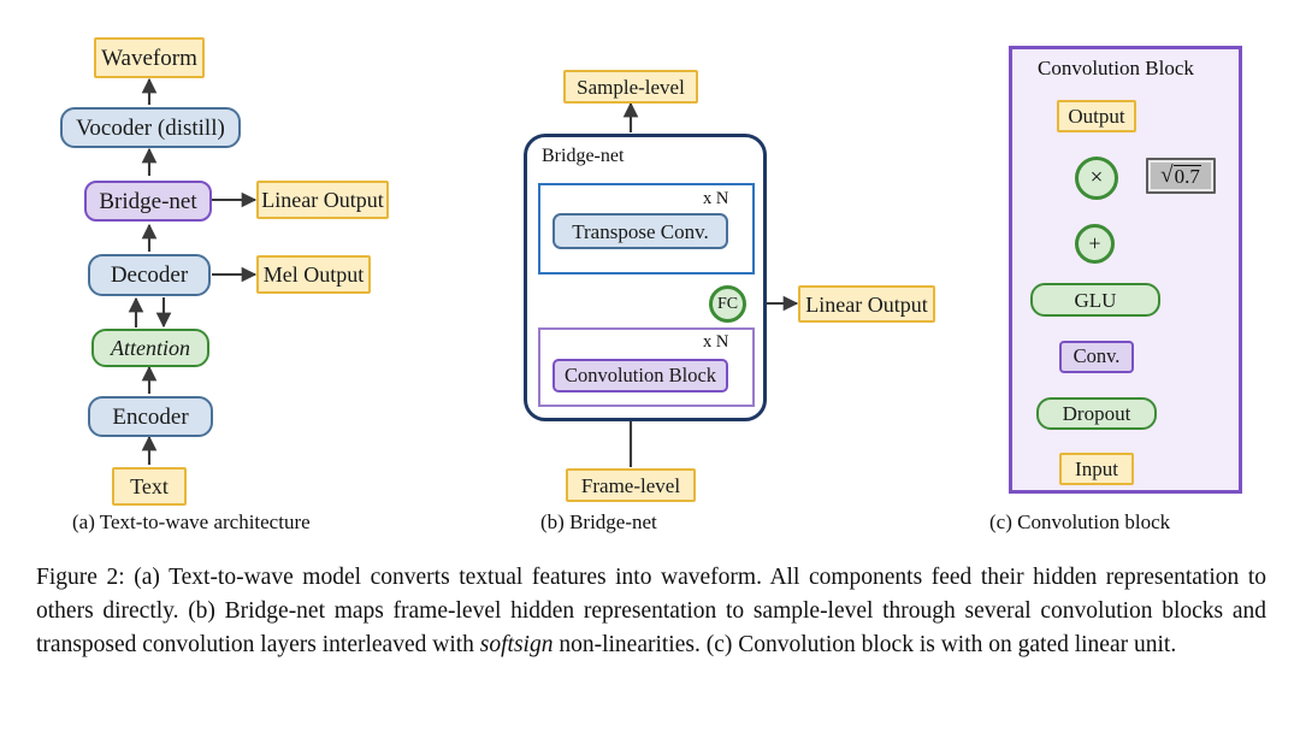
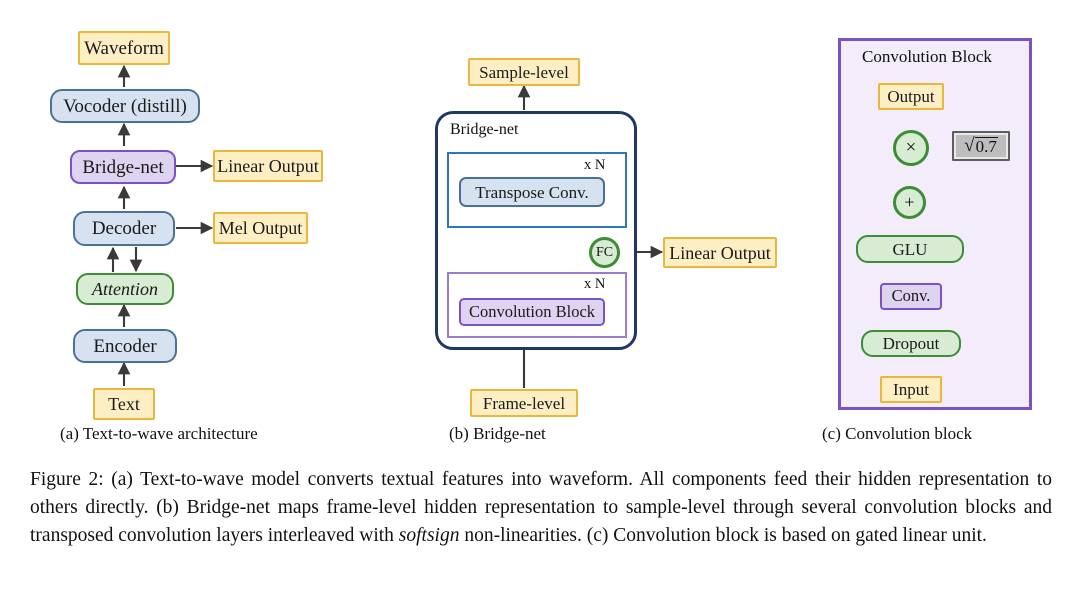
  Waveform
  Vocoder (distill)
  Bridge-net
  Linear Output
  Decoder
  Mel Output
  Attention
  Encoder
  Text
  (a) Text-to-wave architecture
  Sample-level
  Bridge-net
  x N
  Transpose Conv.
  FC
  Linear Output
  x N
  Convolution Block
  Frame-level
  (b) Bridge-net
  Convolution Block
  Output
  ×
  √
  0.7
  +
  GLU
  Conv.
  Dropout
  Input
  (c) Convolution block
- Figure 2: (a) Text-to-wave model converts textual features into waveform. All components feed their hidden representation to others directly. (b) Bridge-net maps frame-level hidden representation to sample-level through several convolution blocks and transposed convolution layers interleaved with softsign non-linearities. (c) Convolution block is with on gated linear unit.
+ Figure 2: (a) Text-to-wave model converts textual features into waveform. All components feed their hidden representation to others directly. (b) Bridge-net maps frame-level hidden representation to sample-level through several convolution blocks and transposed convolution layers interleaved with softsign non-linearities. (c) Convolution block is based on gated linear unit.
